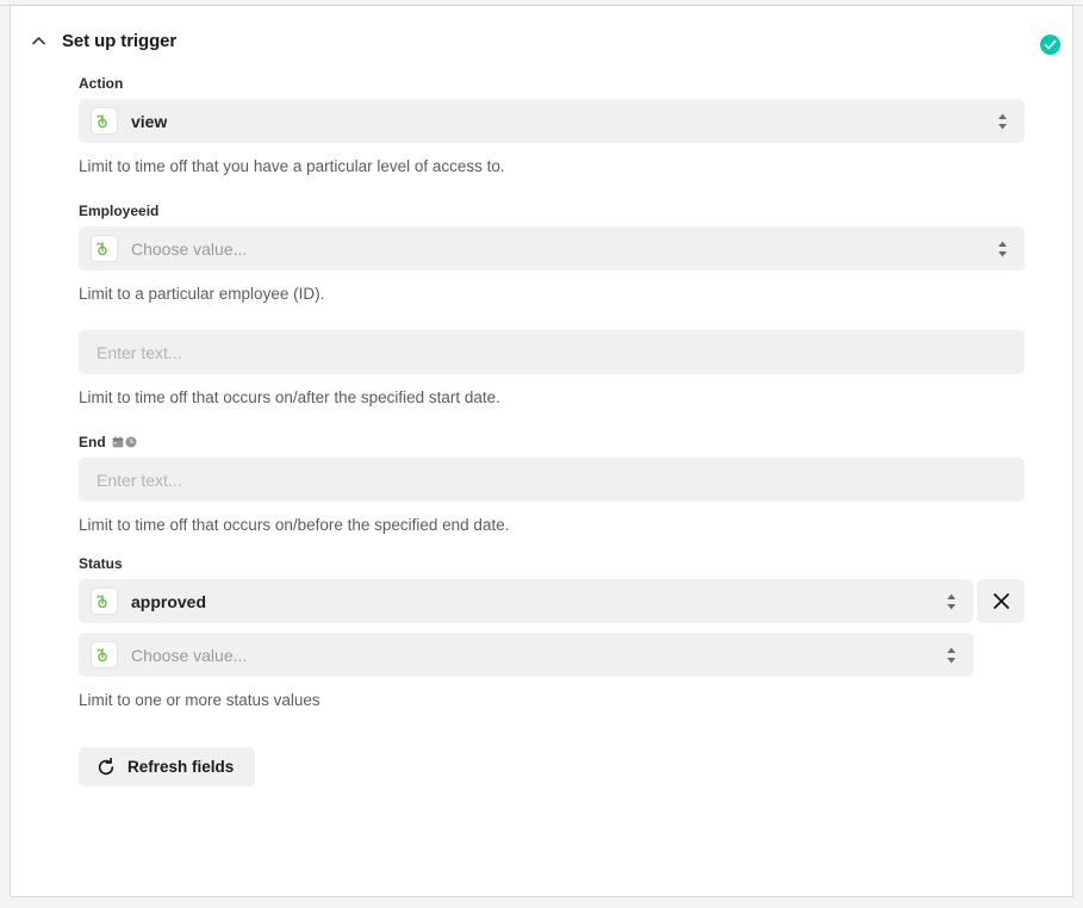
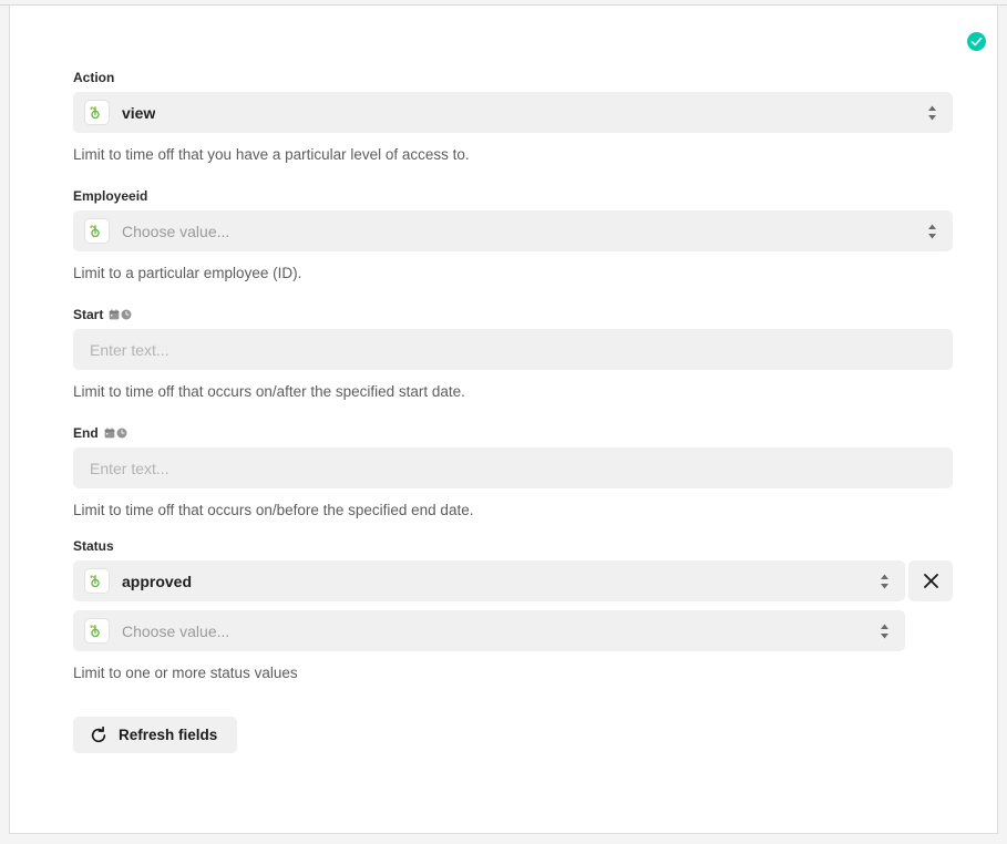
- Set up trigger
  Action
  view
  Limit to time off that you have a particular level of access to.
  Employeeid
  Choose value...
  Limit to a particular employee (ID).
+ Start
  Enter text...
  Limit to time off that occurs on/after the specified start date.
  End
  Enter text...
  Limit to time off that occurs on/before the specified end date.
  Status
  approved
  Choose value...
  Limit to one or more status values
  Refresh fields
